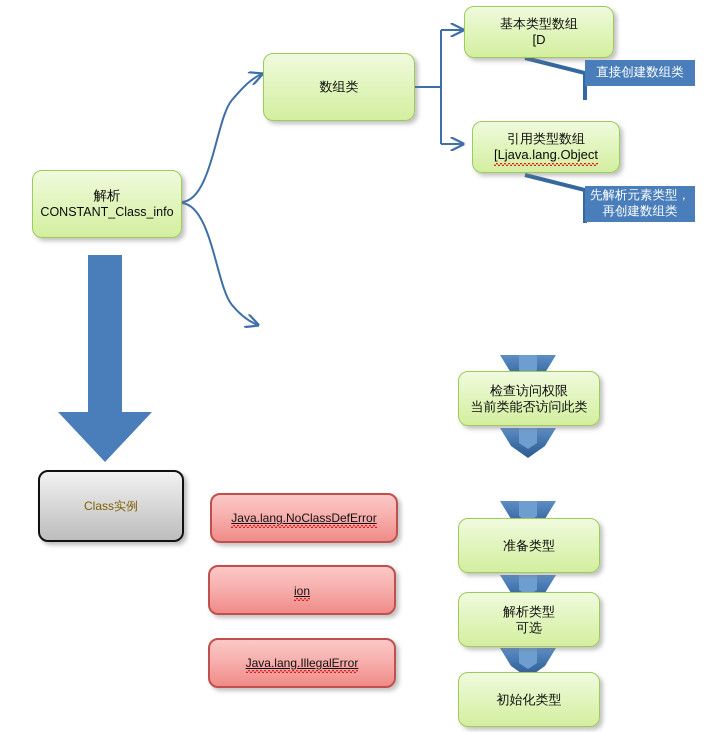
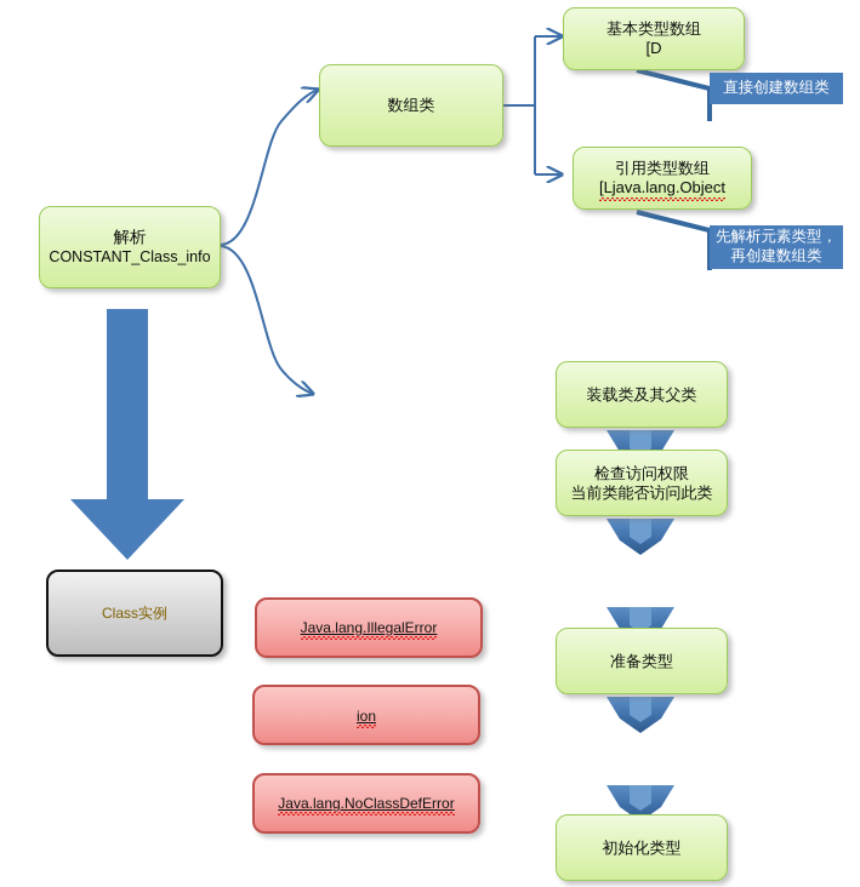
  解析
  CONSTANT_Class_info
  数组类
  基本类型数组
  [D
  引用类型数组
  [Ljava.lang.Object
  直接创建数组类
  先解析元素类型，
  再创建数组类
  Class实例
- Java.lang.NoClassDefError
+ Java.lang.IllegalError
  ion
- Java.lang.IllegalError
+ Java.lang.NoClassDefError
+ 装载类及其父类
  检查访问权限
  当前类能否访问此类
  准备类型
- 解析类型
- 可选
  初始化类型
